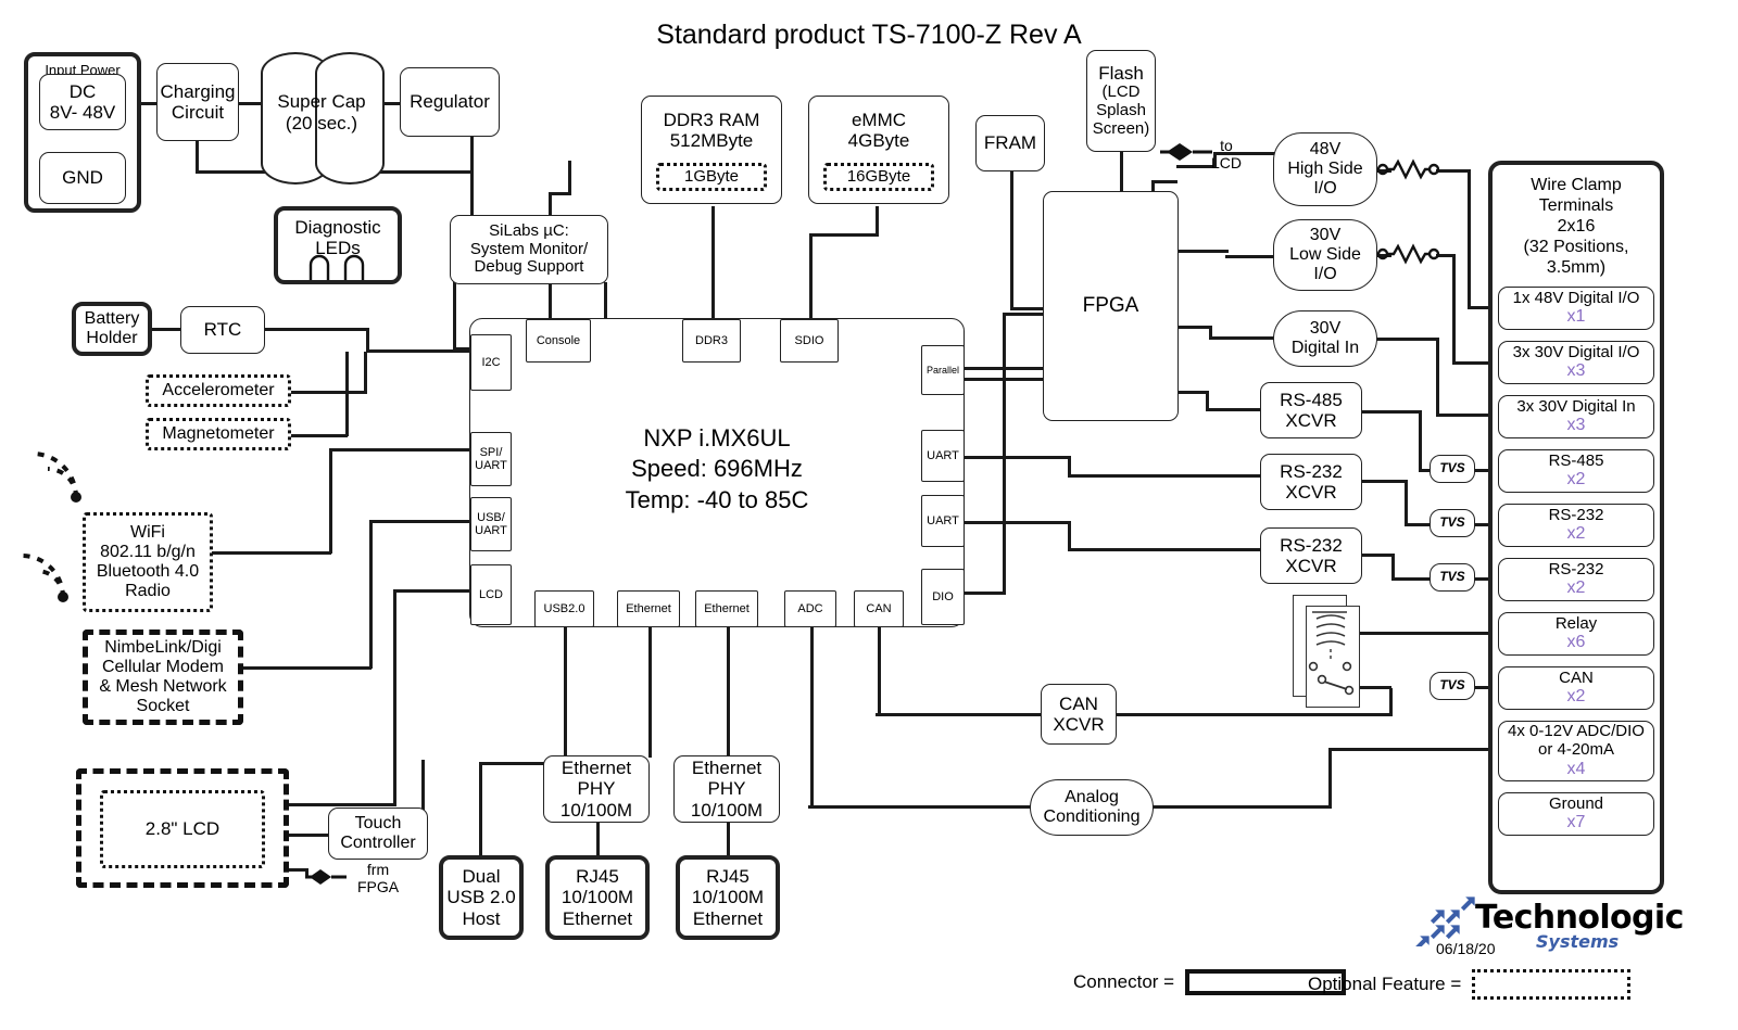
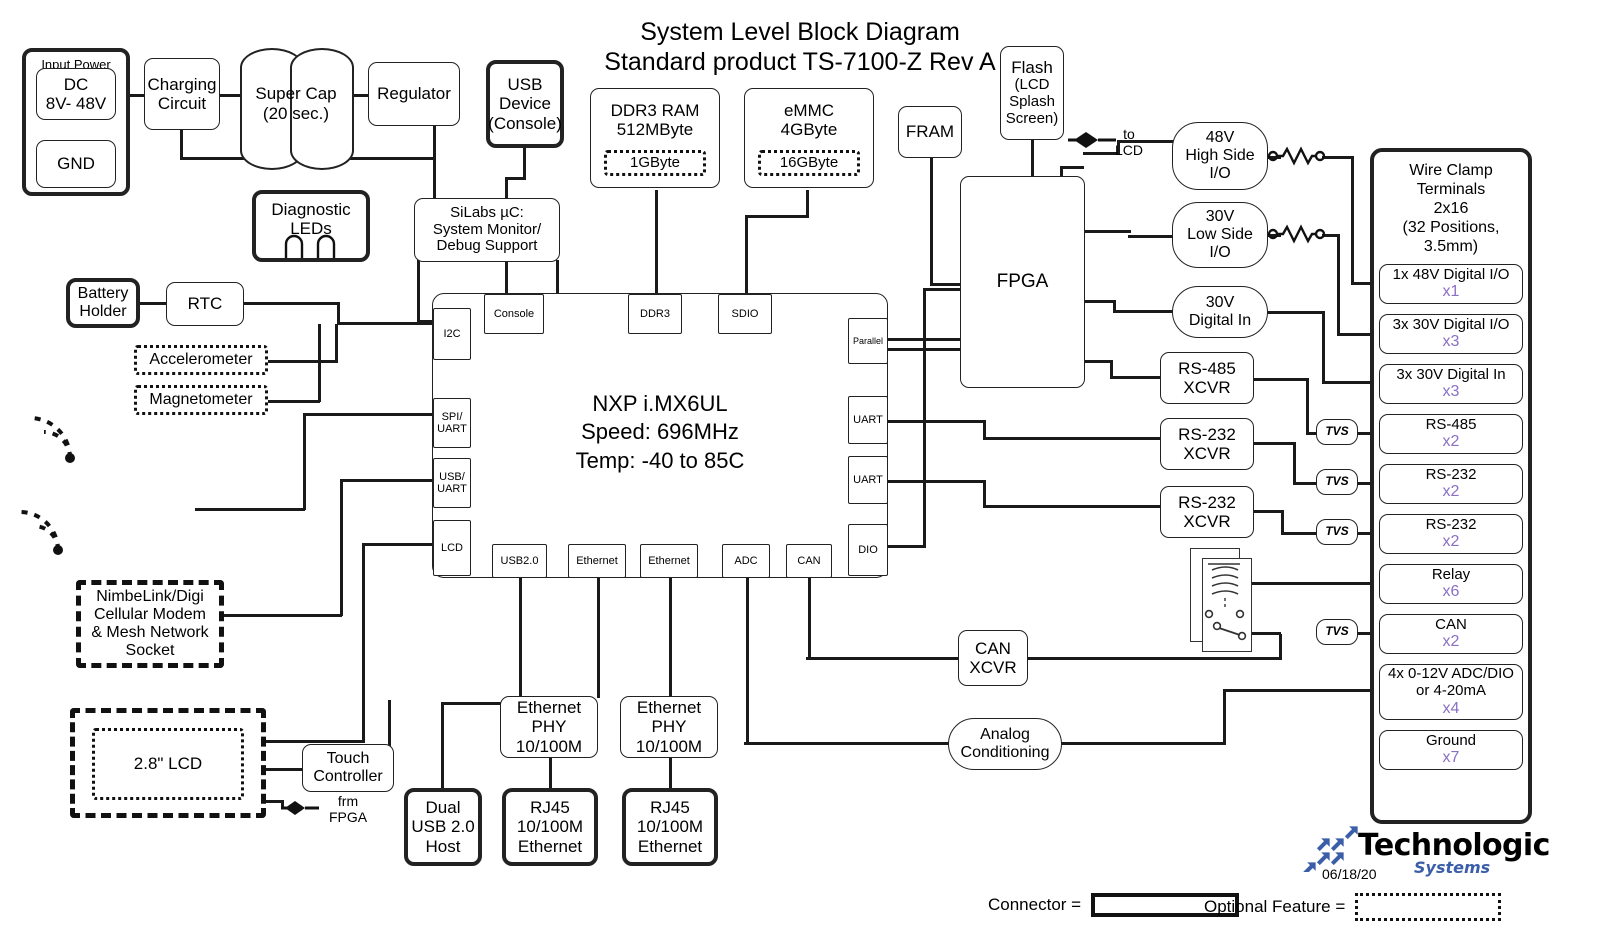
+ System Level Block Diagram
  Standard product TS-7100-Z Rev A
  Input Power
  DC
  8V- 48V
  GND
  Charging
  Circuit
  Super Cap
  (20 sec.)
  Regulator
+ USB
+ Device
+ (Console)
  Diagnostic
  LEDs
  SiLabs µC:
  System Monitor/
  Debug Support
  DDR3 RAM
  512MByte
  1GByte
  eMMC
  4GByte
  16GByte
  FRAM
  Flash
  (LCD
  Splash
  Screen)
  to
  LCD
  FPGA
  NXP i.MX6UL
  Speed: 696MHz
  Temp: -40 to 85C
  Console
  DDR3
  SDIO
  I2C
  SPI/
  UART
  USB/
  UART
  LCD
  Parallel
  UART
  UART
  DIO
  USB2.0
  Ethernet
  Ethernet
  ADC
  CAN
  Battery
  Holder
  RTC
  Accelerometer
  Magnetometer
- WiFi
- 802.11 b/g/n
- Bluetooth 4.0
- Radio
  NimbeLink/Digi
  Cellular Modem
  & Mesh Network
  Socket
  2.8" LCD
  Touch
  Controller
  frm
  FPGA
  Ethernet
  PHY
  10/100M
  Ethernet
  PHY
  10/100M
  Dual
  USB 2.0
  Host
  RJ45
  10/100M
  Ethernet
  RJ45
  10/100M
  Ethernet
  CAN
  XCVR
  Analog
  Conditioning
  48V
  High Side
  I/O
  30V
  Low Side
  I/O
  30V
  Digital In
  RS-485
  XCVR
  RS-232
  XCVR
  RS-232
  XCVR
  TVS
  TVS
  TVS
  TVS
  Wire Clamp
  Terminals
  2x16
  (32 Positions,
  3.5mm)
  1x 48V Digital I/O
  x1
  3x 30V Digital I/O
  x3
  3x 30V Digital In
  x3
  RS-485
  x2
  RS-232
  x2
  RS-232
  x2
  Relay
  x6
  CAN
  x2
  4x 0-12V ADC/DIO
  or 4-20mA
  x4
  Ground
  x7
  Technologic
  Systems
  06/18/20
  Connector =
  Optional Feature =
